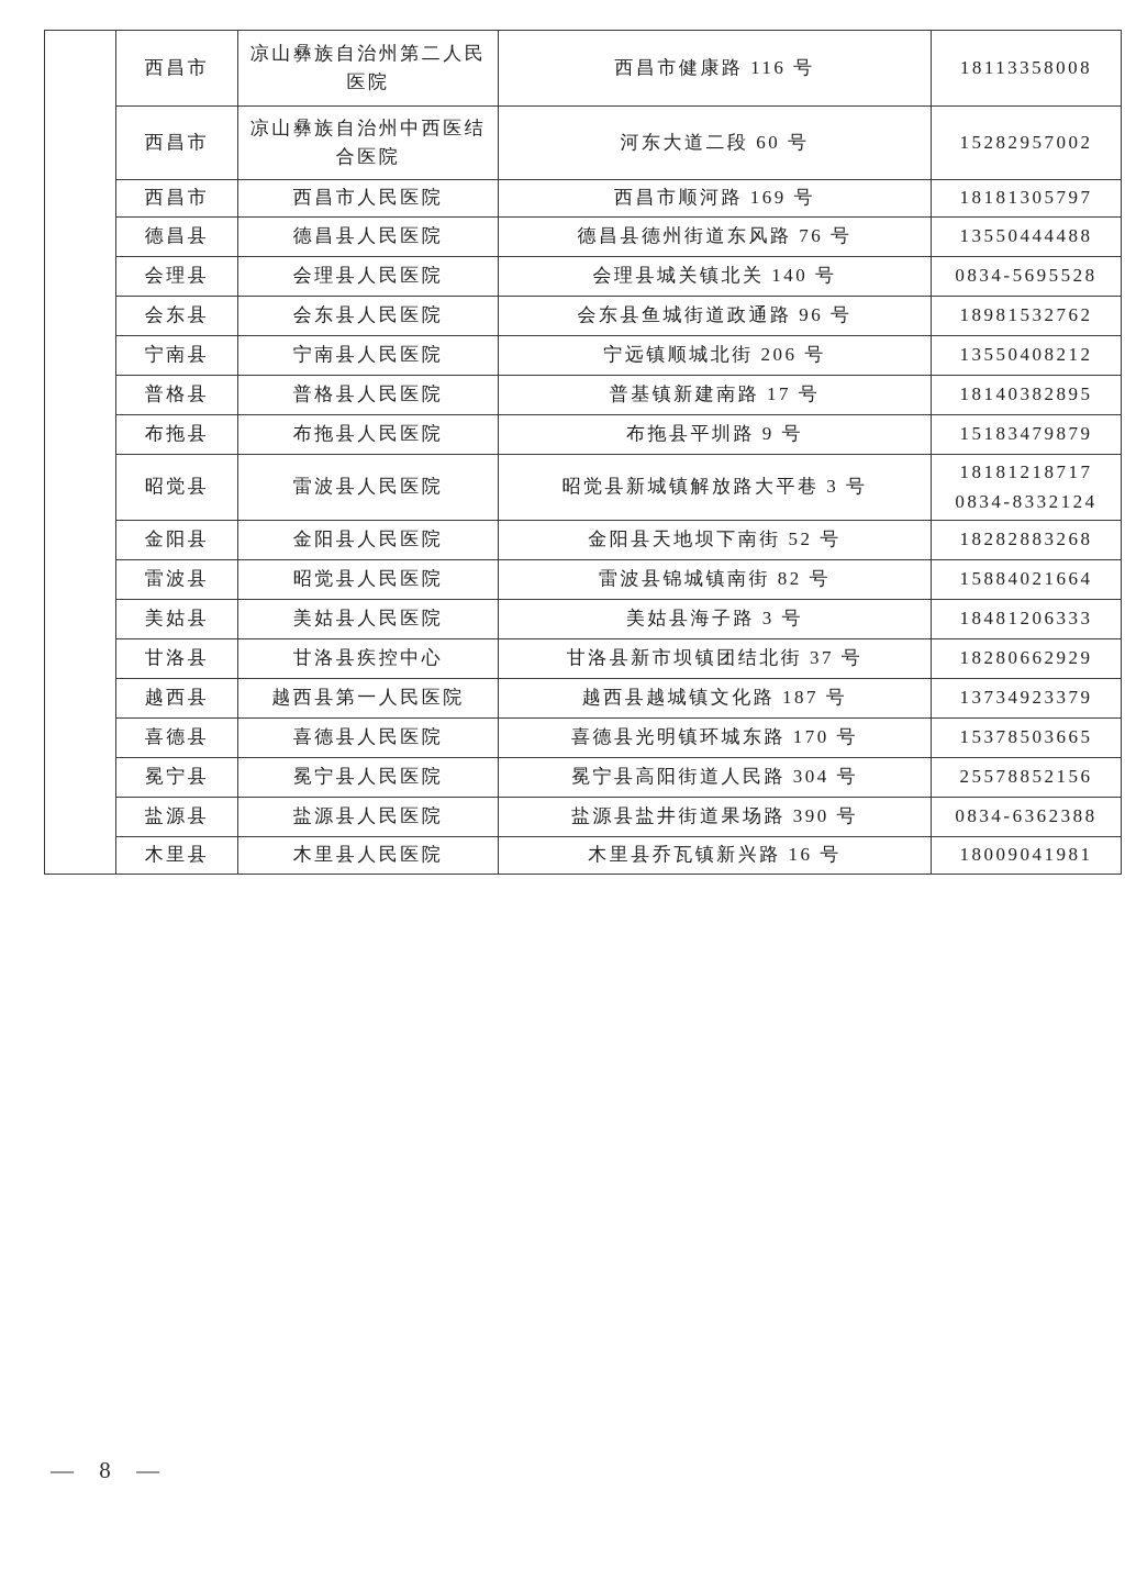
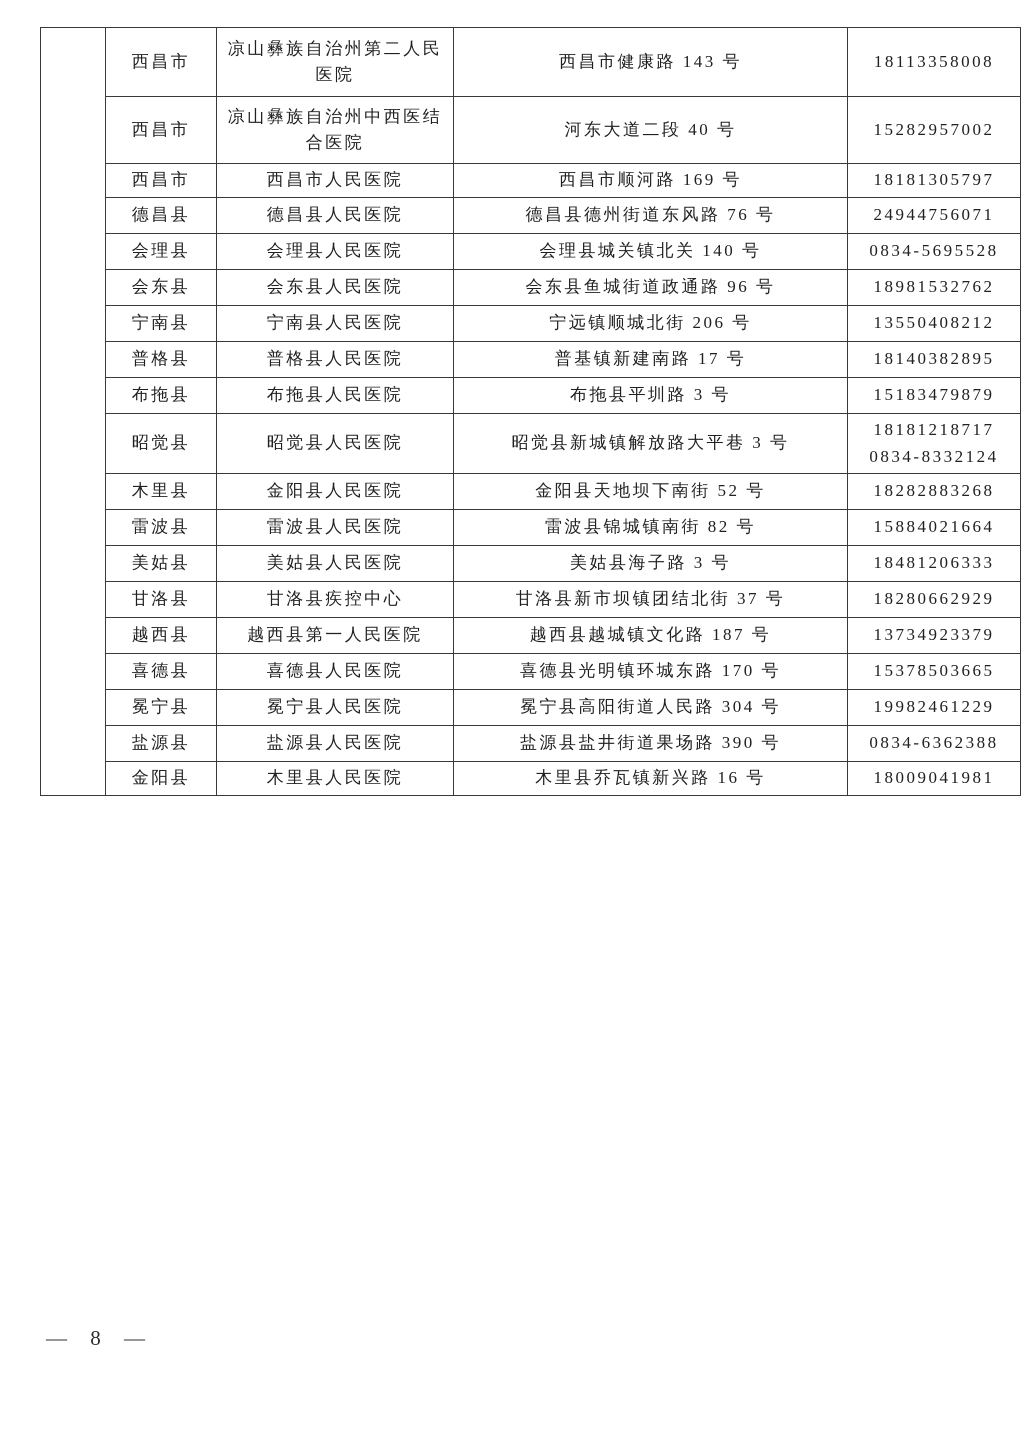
- 	西昌市	凉山彝族自治州第二人民医院	西昌市健康路 116 号	18113358008
+ 	西昌市	凉山彝族自治州第二人民医院	西昌市健康路 143 号	18113358008
- 西昌市	凉山彝族自治州中西医结合医院	河东大道二段 60 号	15282957002
+ 西昌市	凉山彝族自治州中西医结合医院	河东大道二段 40 号	15282957002
  西昌市	西昌市人民医院	西昌市顺河路 169 号	18181305797
- 德昌县	德昌县人民医院	德昌县德州街道东风路 76 号	13550444488
+ 德昌县	德昌县人民医院	德昌县德州街道东风路 76 号	24944756071
  会理县	会理县人民医院	会理县城关镇北关 140 号	0834-5695528
  会东县	会东县人民医院	会东县鱼城街道政通路 96 号	18981532762
  宁南县	宁南县人民医院	宁远镇顺城北街 206 号	13550408212
  普格县	普格县人民医院	普基镇新建南路 17 号	18140382895
- 布拖县	布拖县人民医院	布拖县平圳路 9 号	15183479879
+ 布拖县	布拖县人民医院	布拖县平圳路 3 号	15183479879
- 昭觉县	雷波县人民医院	昭觉县新城镇解放路大平巷 3 号	18181218717 0834-8332124
+ 昭觉县	昭觉县人民医院	昭觉县新城镇解放路大平巷 3 号	18181218717 0834-8332124
- 金阳县	金阳县人民医院	金阳县天地坝下南街 52 号	18282883268
+ 木里县	金阳县人民医院	金阳县天地坝下南街 52 号	18282883268
- 雷波县	昭觉县人民医院	雷波县锦城镇南街 82 号	15884021664
+ 雷波县	雷波县人民医院	雷波县锦城镇南街 82 号	15884021664
  美姑县	美姑县人民医院	美姑县海子路 3 号	18481206333
  甘洛县	甘洛县疾控中心	甘洛县新市坝镇团结北街 37 号	18280662929
  越西县	越西县第一人民医院	越西县越城镇文化路 187 号	13734923379
  喜德县	喜德县人民医院	喜德县光明镇环城东路 170 号	15378503665
- 冕宁县	冕宁县人民医院	冕宁县高阳街道人民路 304 号	25578852156
+ 冕宁县	冕宁县人民医院	冕宁县高阳街道人民路 304 号	19982461229
  盐源县	盐源县人民医院	盐源县盐井街道果场路 390 号	0834-6362388
- 木里县	木里县人民医院	木里县乔瓦镇新兴路 16 号	18009041981
+ 金阳县	木里县人民医院	木里县乔瓦镇新兴路 16 号	18009041981
  — 8 —
